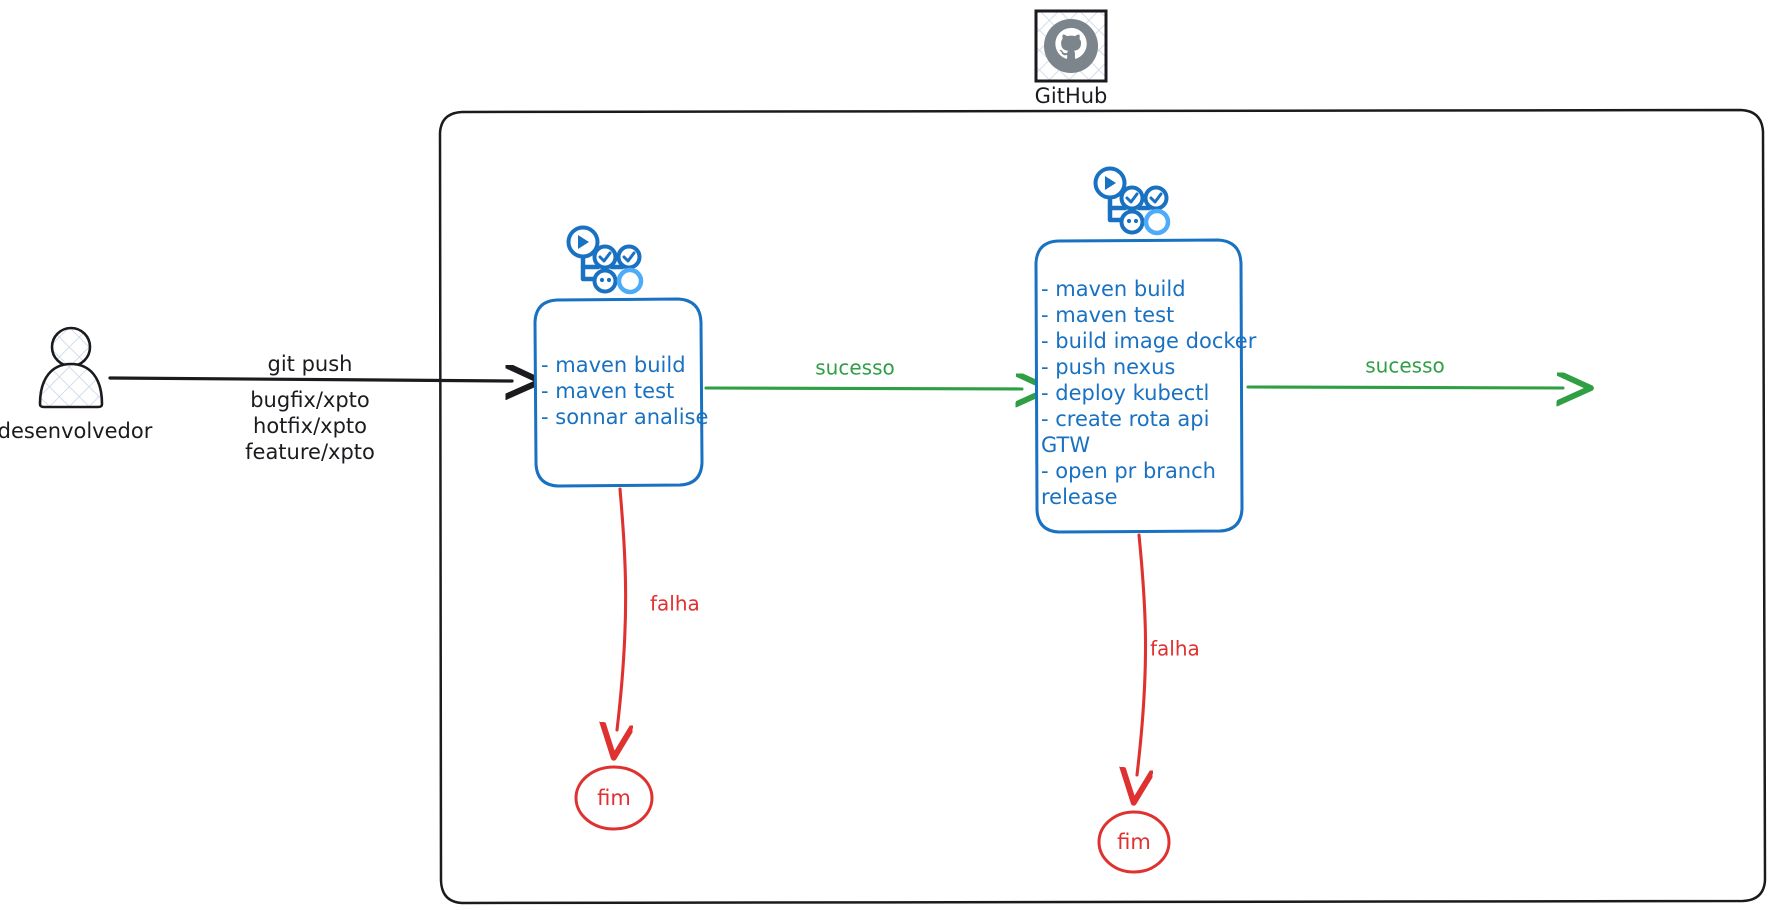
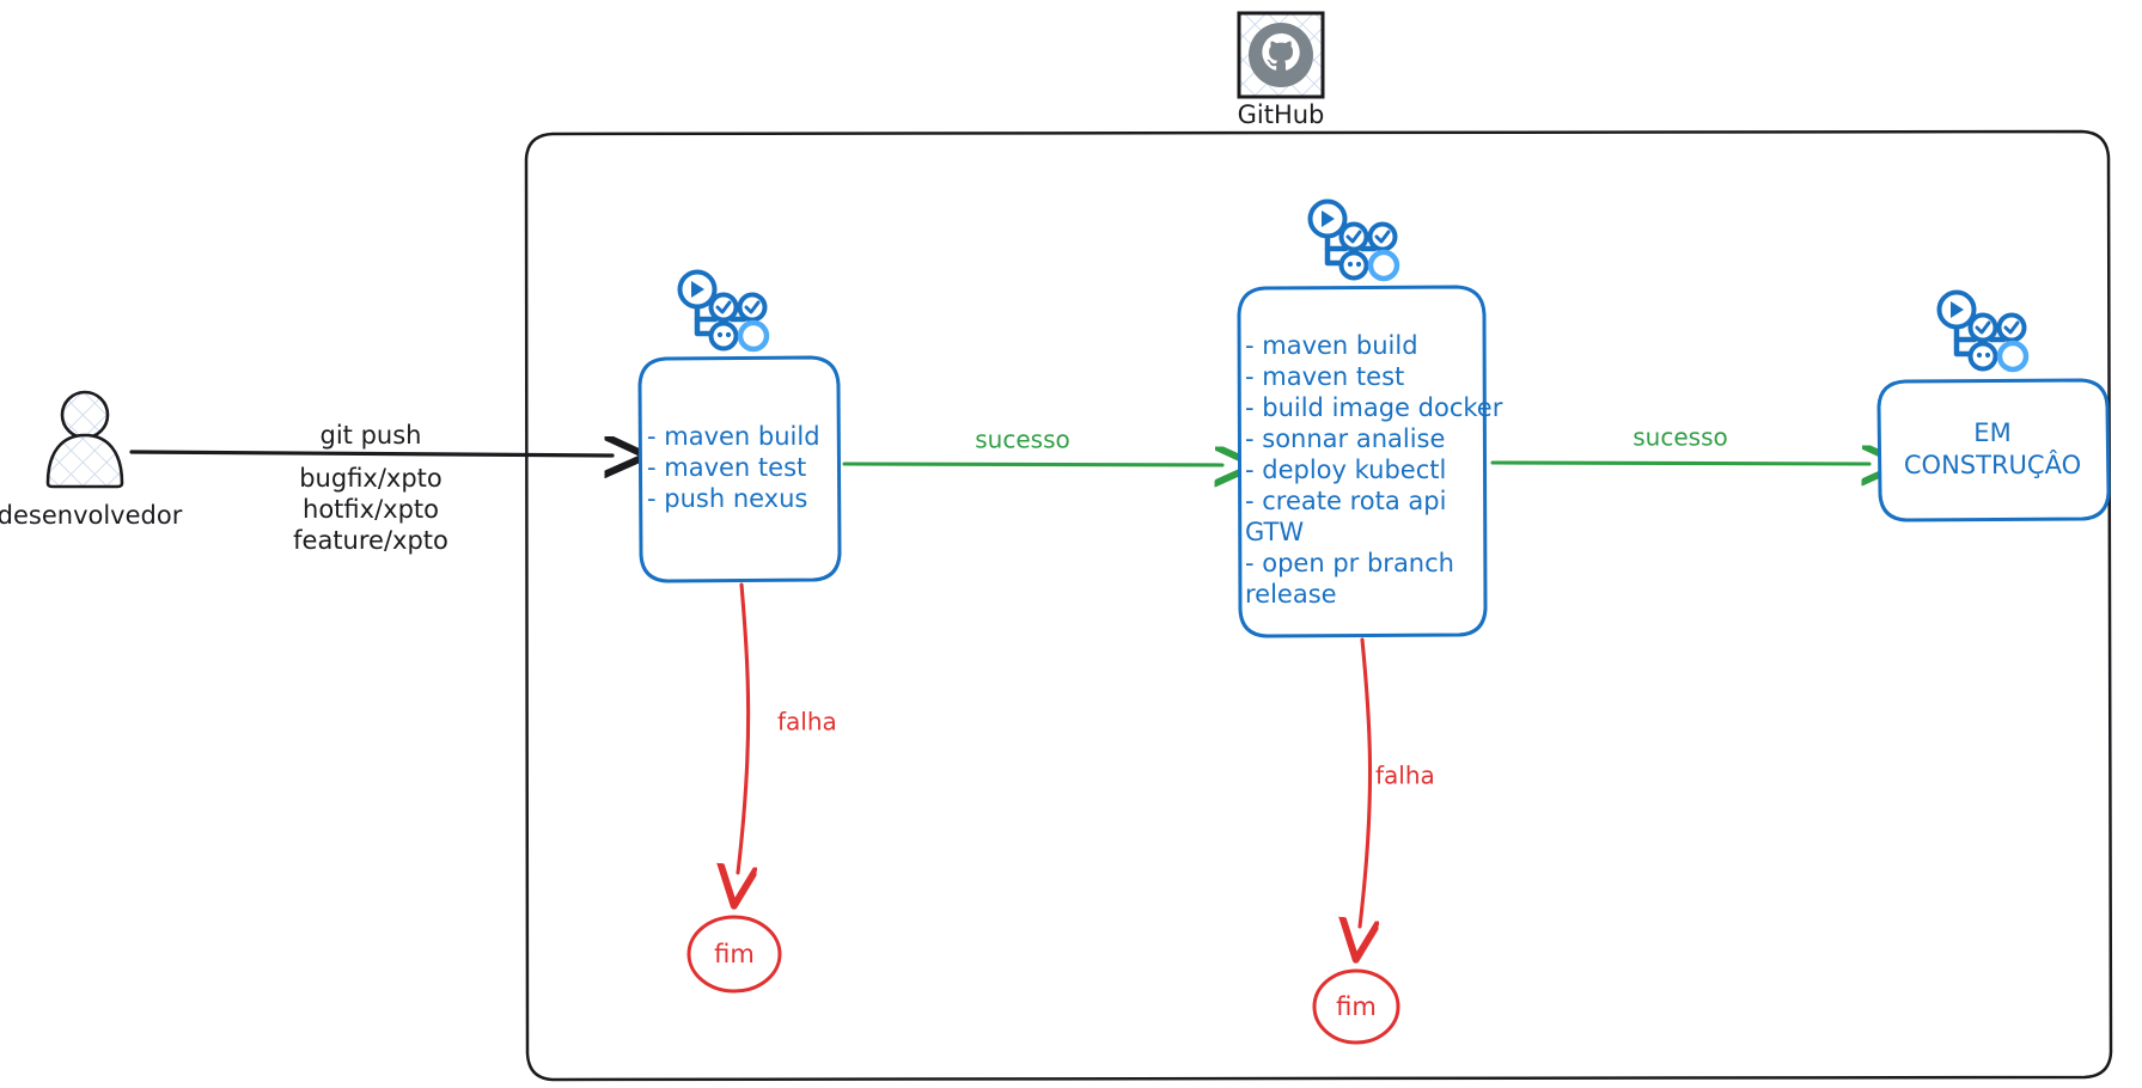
  GitHub
  desenvolvedor
  git push
  bugfix/xpto
  hotfix/xpto
  feature/xpto
  - maven build
  - maven test
- - sonnar analise
+ - push nexus
  sucesso
  falha
  fim
  - maven build
  - maven test
  - build image docker
- - push nexus
+ - sonnar analise
  - deploy kubectl
  - create rota api GTW
  - open pr branch release
  sucesso
  falha
  fim
+ EM
+ CONSTRUÇÂO
